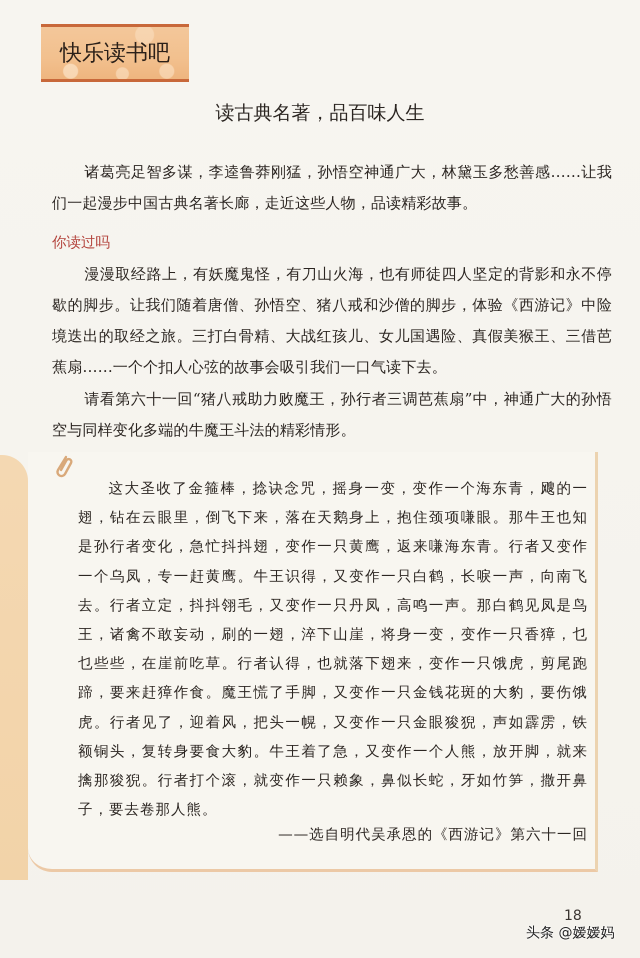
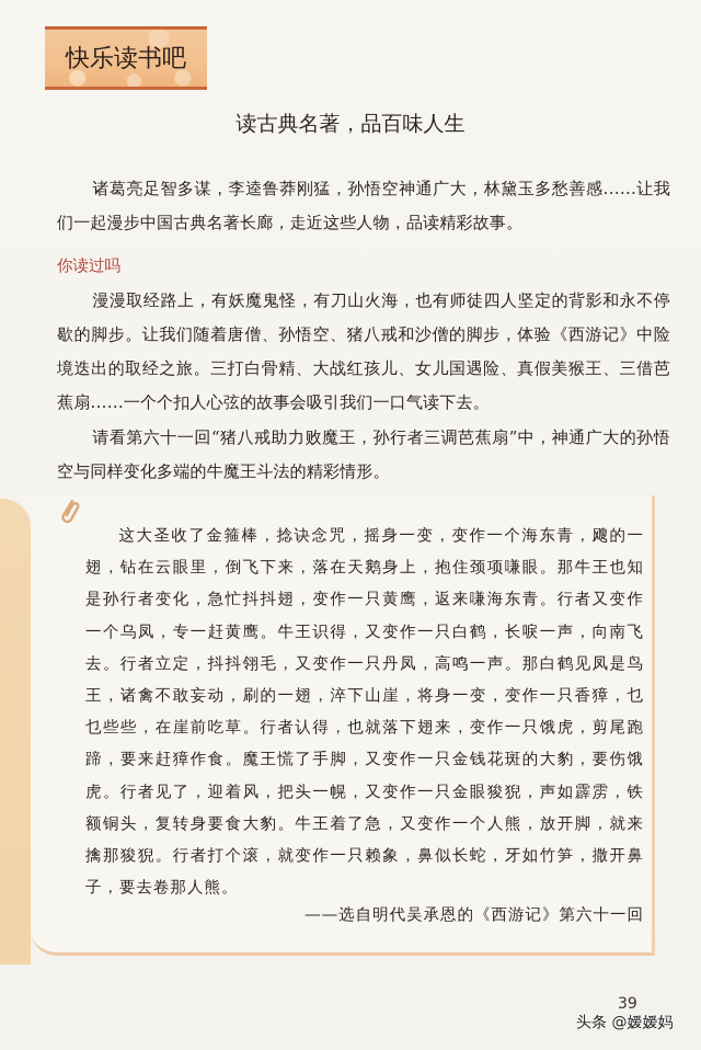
  快乐读书吧
  读古典名著，品百味人生
  诸葛亮足智多谋，李逵鲁莽刚猛，孙悟空神通广大，林黛玉多愁善感……让我们一起漫步中国古典名著长廊，走近这些人物，品读精彩故事。
  你读过吗
  漫漫取经路上，有妖魔鬼怪，有刀山火海，也有师徒四人坚定的背影和永不停歇的脚步。让我们随着唐僧、孙悟空、猪八戒和沙僧的脚步，体验《西游记》中险境迭出的取经之旅。三打白骨精、大战红孩儿、女儿国遇险、真假美猴王、三借芭蕉扇……一个个扣人心弦的故事会吸引我们一口气读下去。
  请看第六十一回“猪八戒助力败魔王，孙行者三调芭蕉扇”中，神通广大的孙悟空与同样变化多端的牛魔王斗法的精彩情形。
  这大圣收了金箍棒，捻诀念咒，摇身一变，变作一个海东青，飕的一翅，钻在云眼里，倒飞下来，落在天鹅身上，抱住颈项嗛眼。那牛王也知是孙行者变化，急忙抖抖翅，变作一只黄鹰，返来嗛海东青。行者又变作一个乌凤，专一赶黄鹰。牛王识得，又变作一只白鹤，长唳一声，向南飞去。行者立定，抖抖翎毛，又变作一只丹凤，高鸣一声。那白鹤见凤是鸟王，诸禽不敢妄动，刷的一翅，淬下山崖，将身一变，变作一只香獐，乜乜些些，在崖前吃草。行者认得，也就落下翅来，变作一只饿虎，剪尾跑蹄，要来赶獐作食。魔王慌了手脚，又变作一只金钱花斑的大豹，要伤饿虎。行者见了，迎着风，把头一幌，又变作一只金眼狻猊，声如霹雳，铁额铜头，复转身要食大豹。牛王着了急，又变作一个人熊，放开脚，就来擒那狻猊。行者打个滚，就变作一只赖象，鼻似长蛇，牙如竹笋，撒开鼻子，要去卷那人熊。
  ——选自明代吴承恩的《西游记》第六十一回
- 18
+ 39
  头条 @嫒嫒妈
